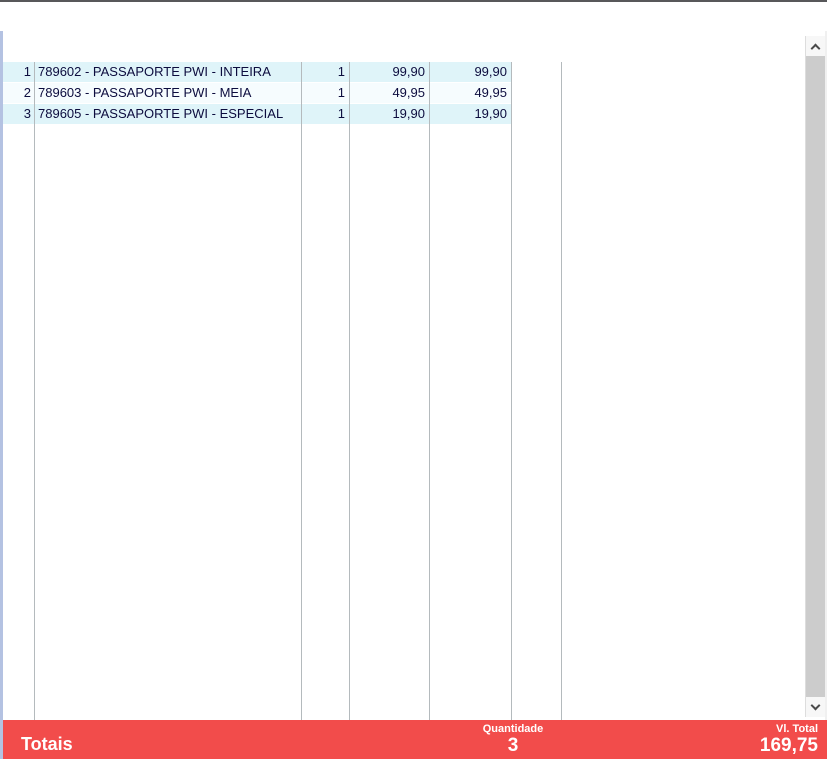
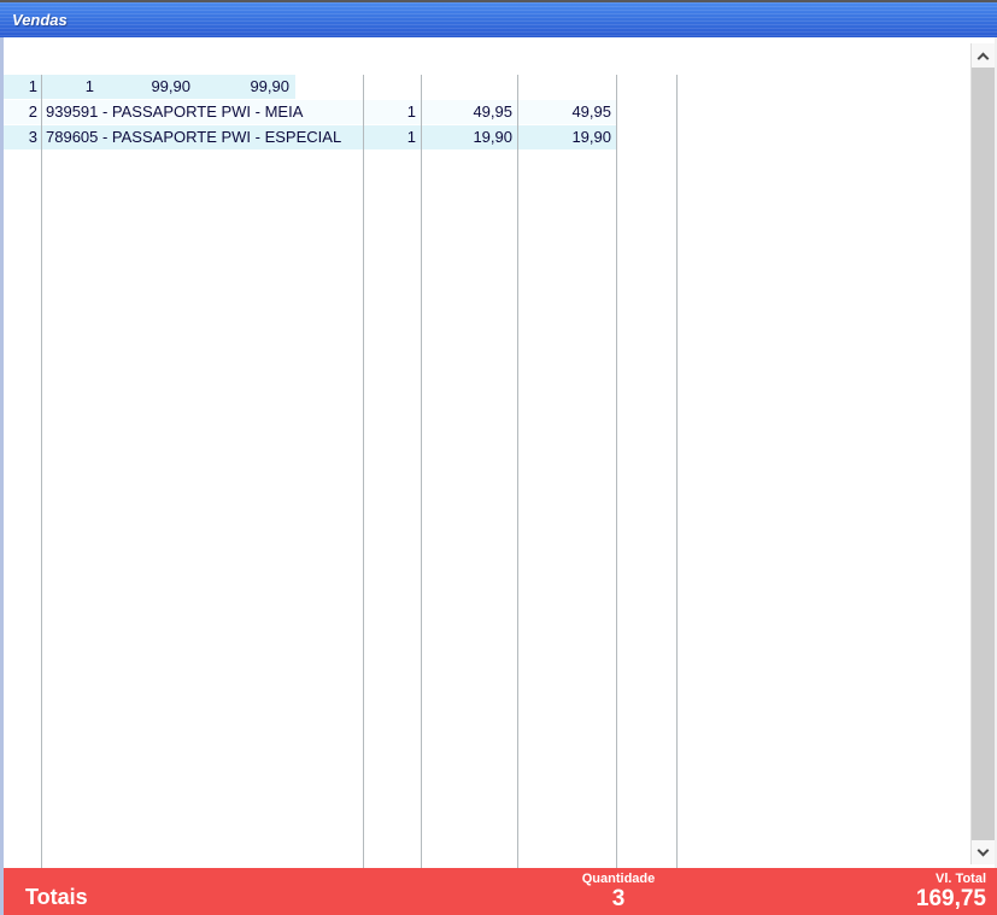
+ Vendas
  1
- 789602 - PASSAPORTE PWI - INTEIRA
  1
  99,90
  99,90
  2
- 789603 - PASSAPORTE PWI - MEIA
+ 939591 - PASSAPORTE PWI - MEIA
  1
  49,95
  49,95
  3
  789605 - PASSAPORTE PWI - ESPECIAL
  1
  19,90
  19,90
  Totais
  Quantidade
  3
  Vl. Total
  169,75
